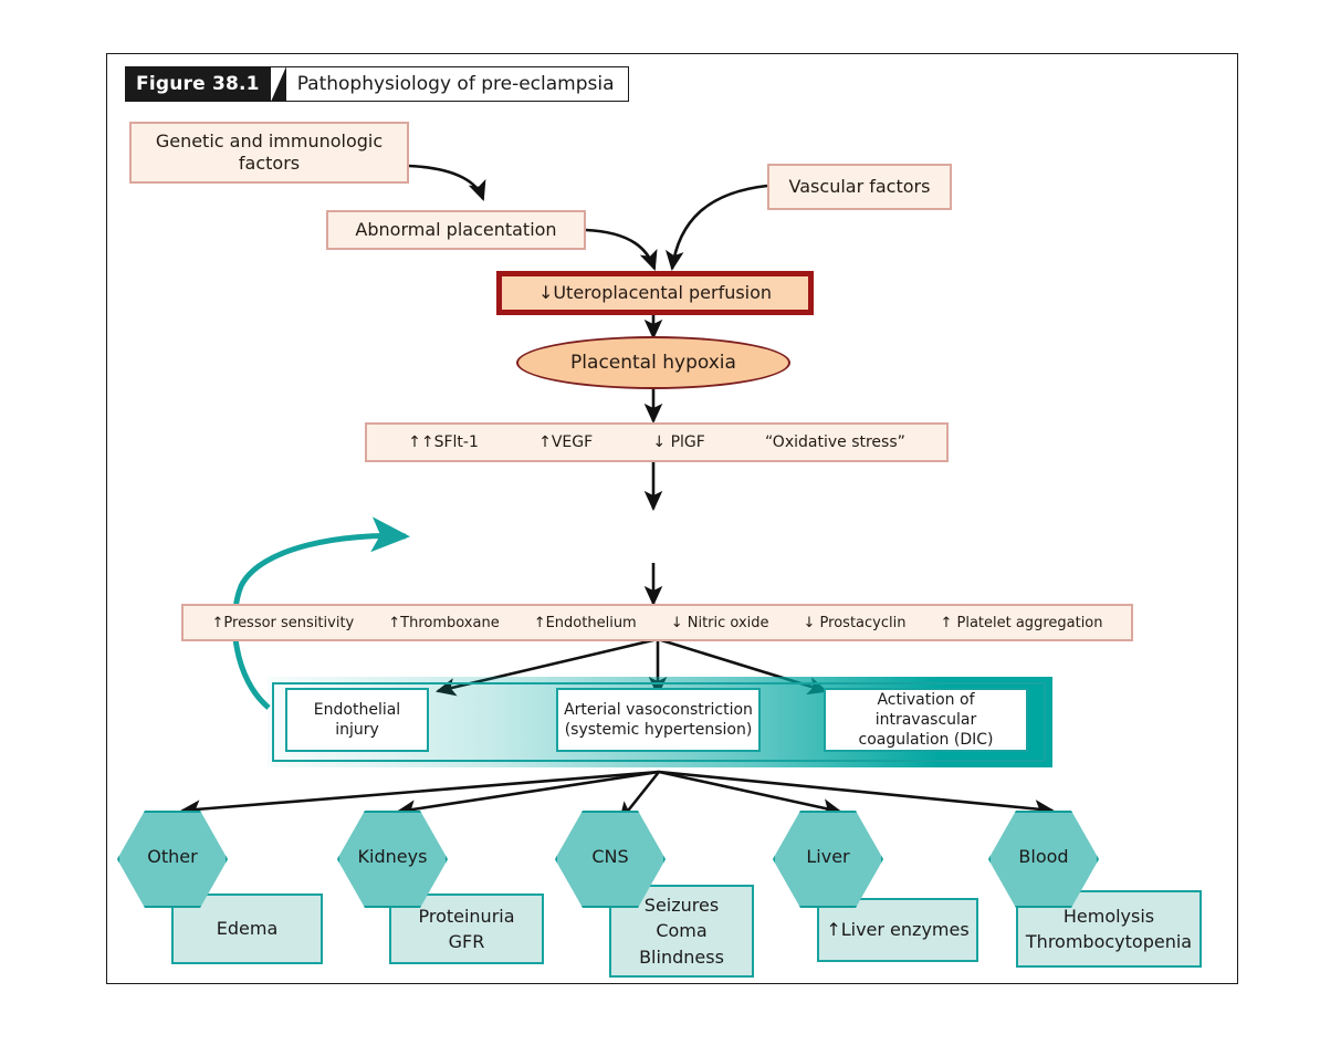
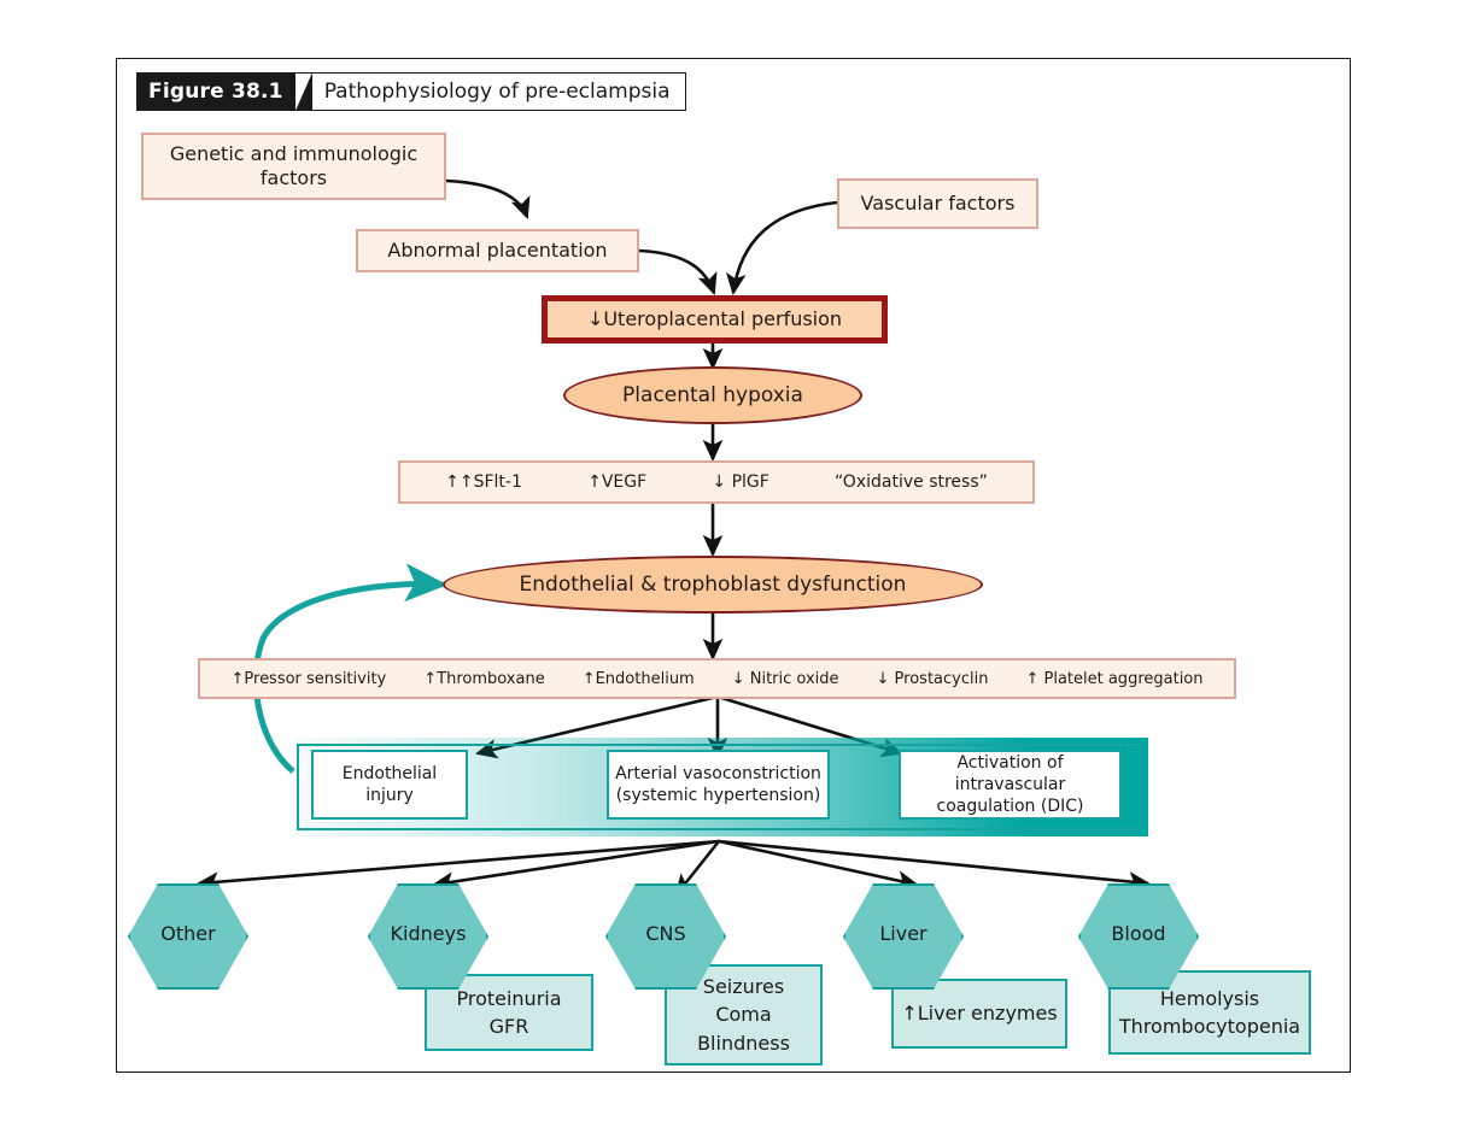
  Figure 38.1
  Pathophysiology of pre-eclampsia
  Genetic and immunologic factors
  Abnormal placentation
  Vascular factors
  ↓Uteroplacental perfusion
  Placental hypoxia
  ↑↑SFlt-1
  ↑VEGF
  ↓ PlGF
  “Oxidative stress”
+ Endothelial & trophoblast dysfunction
  ↑Pressor sensitivity
  ↑Thromboxane
  ↑Endothelium
  ↓ Nitric oxide
  ↓ Prostacyclin
  ↑ Platelet aggregation
  Endothelial
  injury
  Arterial vasoconstriction
  (systemic hypertension)
  Activation of intravascular
  coagulation (DIC)
- Edema
  Other
  Proteinuria
  GFR
  Kidneys
  Seizures
  Coma
  Blindness
  CNS
  ↑Liver enzymes
  Liver
  Hemolysis
  Thrombocytopenia
  Blood
